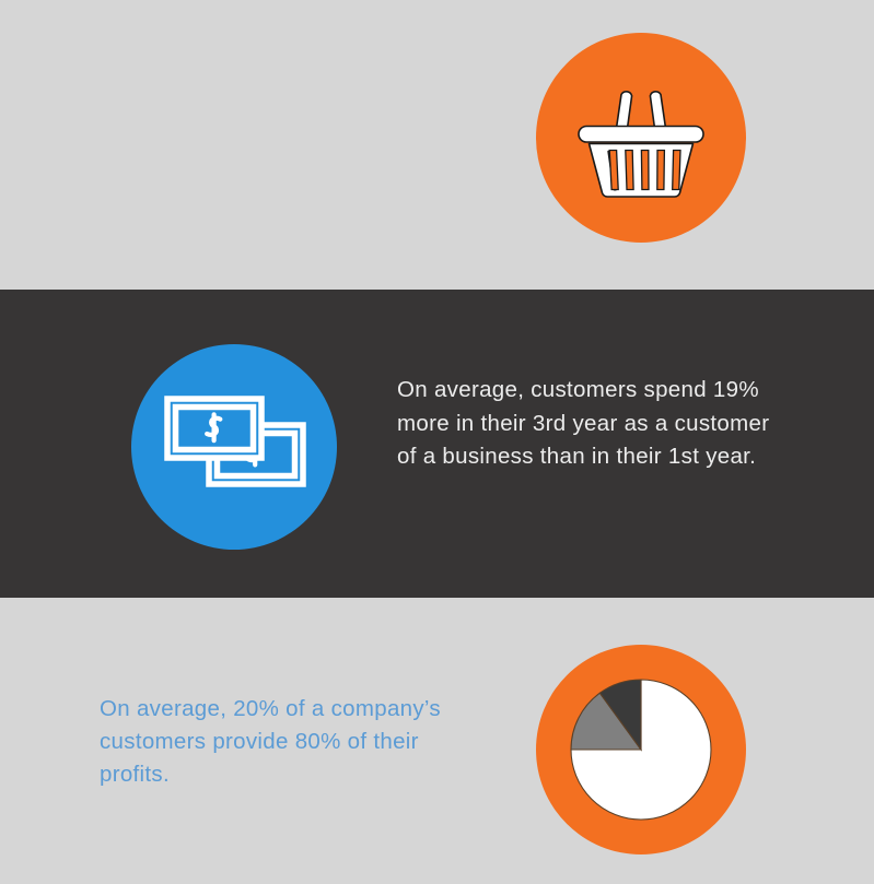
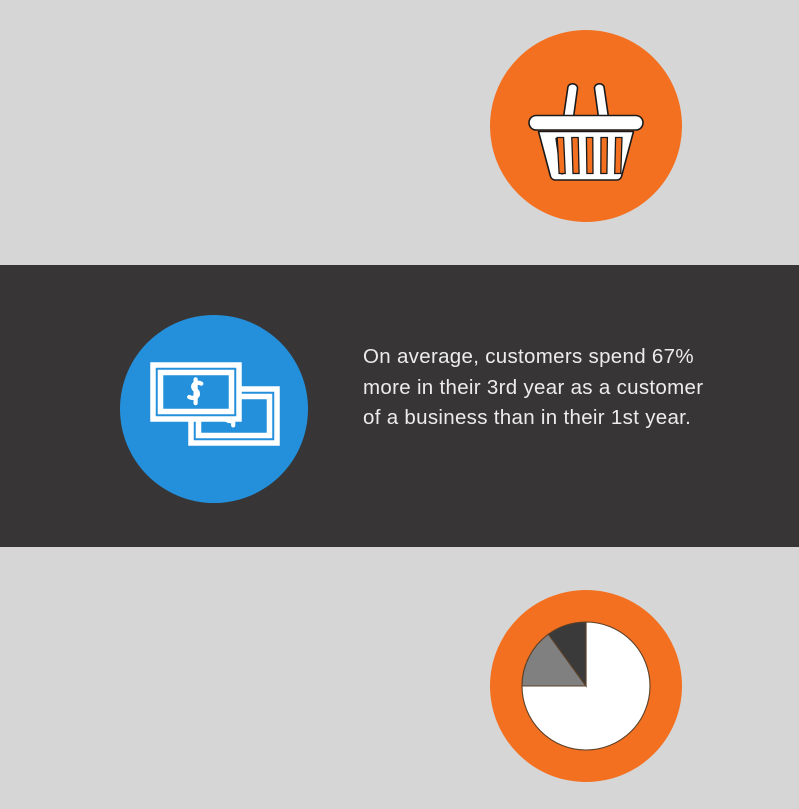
- On average, customers spend 19% more in their 3rd year as a customer of a business than in their 1st year.
+ On average, customers spend 67% more in their 3rd year as a customer of a business than in their 1st year.
- On average, 20% of a company’s customers provide 80% of their profits.
